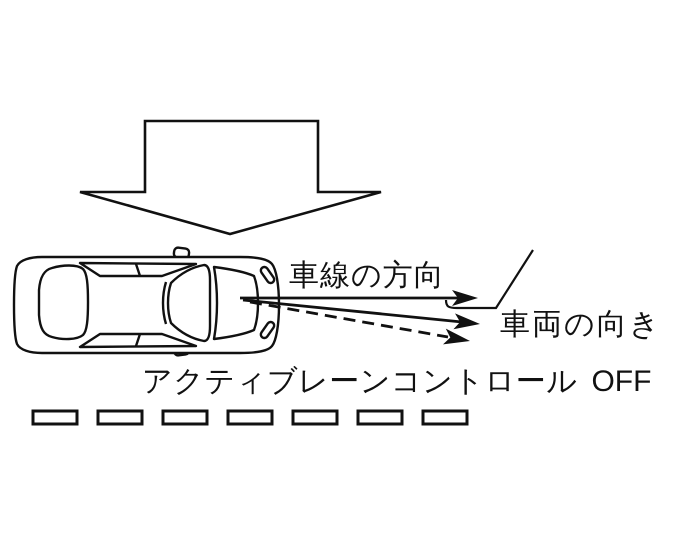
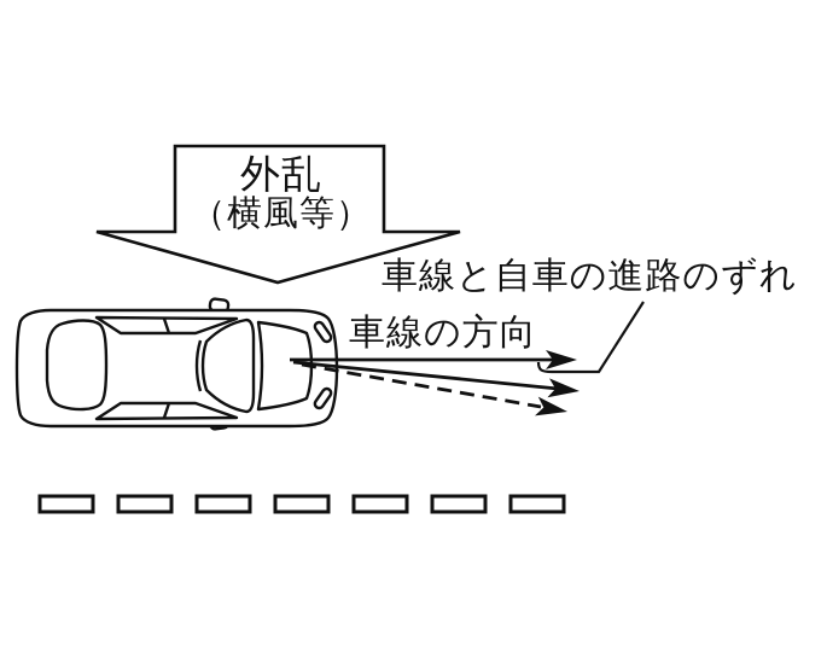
+ 外乱
+ （横風等）
+ 車線と自車の進路のずれ
  車線の方向
- 車両の向き
- アクティブレーンコントロール OFF
